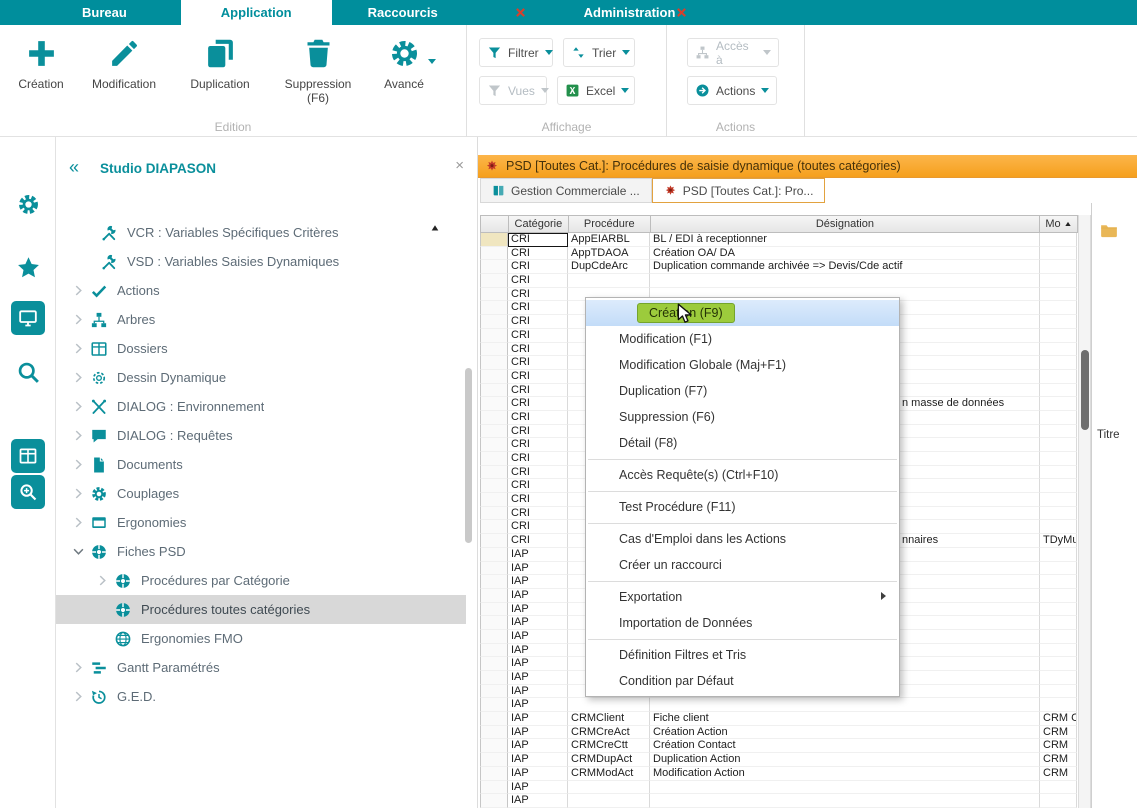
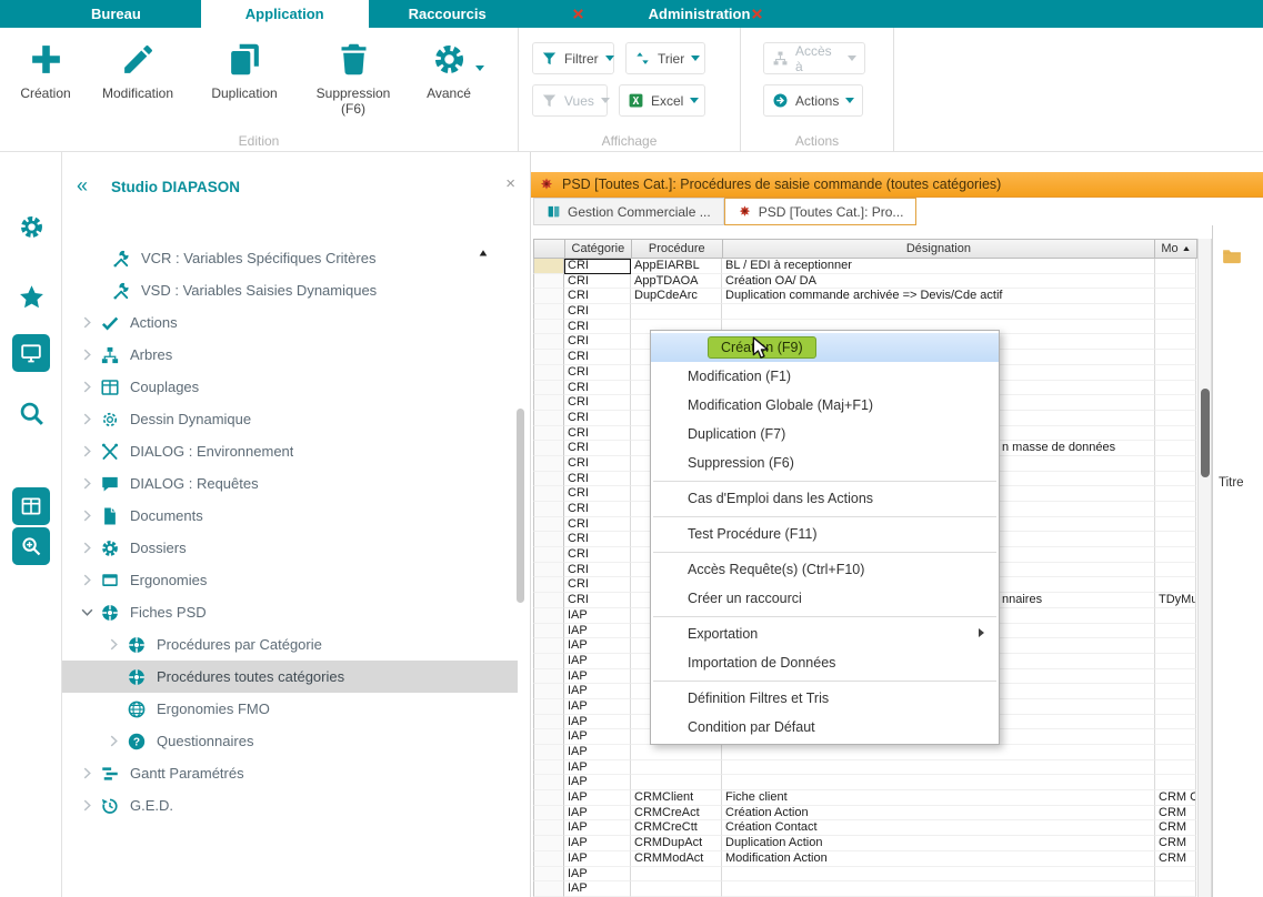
  Bureau
  Application
  Raccourcis
  Administration
  Création
  Modification
  Duplication
  Suppression (F6)
  Avancé
  Edition
  Filtrer
  Trier
  Vues
  Excel
  Affichage
  Accès à
  Actions
  Actions
  «
  Studio DIAPASON
  ×
  VCR : Variables Spécifiques Critères
  VSD : Variables Saisies Dynamiques
  Actions
  Arbres
- Dossiers
+ Couplages
  Dessin Dynamique
  DIALOG : Environnement
  DIALOG : Requêtes
  Documents
- Couplages
+ Dossiers
  Ergonomies
  Fiches PSD
  Procédures par Catégorie
  Procédures toutes catégories
  Ergonomies FMO
+ ?
+ Questionnaires
  Gantt Paramétrés
  G.E.D.
- PSD [Toutes Cat.]: Procédures de saisie dynamique (toutes catégories)
+ PSD [Toutes Cat.]: Procédures de saisie commande (toutes catégories)
  Gestion Commerciale ...
  PSD [Toutes Cat.]: Pro...
  Catégorie
  Procédure
  Désignation
  Mo
  CRI
  AppEIARBL
  BL / EDI à receptionner
  CRI
  AppTDAOA
  Création OA/ DA
  CRI
  DupCdeArc
  Duplication commande archivée => Devis/Cde actif
  CRI
  CRI
  CRI
  CRI
  CRI
  CRI
  CRI
  CRI
  CRI
  CRI
  n masse de données
  CRI
  CRI
  CRI
  CRI
  CRI
  CRI
  CRI
  CRI
  CRI
  CRI
  nnaires
  TDyMu
  IAP
  IAP
  IAP
  IAP
  IAP
  IAP
  IAP
  IAP
  IAP
  IAP
  IAP
  IAP
  IAP
  CRMClient
  Fiche client
  CRM C
  IAP
  CRMCreAct
  Création Action
  CRM
  IAP
  CRMCreCtt
  Création Contact
  CRM
  IAP
  CRMDupAct
  Duplication Action
  CRM
  IAP
  CRMModAct
  Modification Action
  CRM
  IAP
  IAP
  Titre
  Créan (F9)
  Modification (F1)
  Modification Globale (Maj+F1)
  Duplication (F7)
  Suppression (F6)
- Détail (F8)
- Accès Requête(s) (Ctrl+F10)
+ Cas d'Emploi dans les Actions
  Test Procédure (F11)
- Cas d'Emploi dans les Actions
+ Accès Requête(s) (Ctrl+F10)
  Créer un raccourci
  Exportation
  Importation de Données
  Définition Filtres et Tris
  Condition par Défaut
